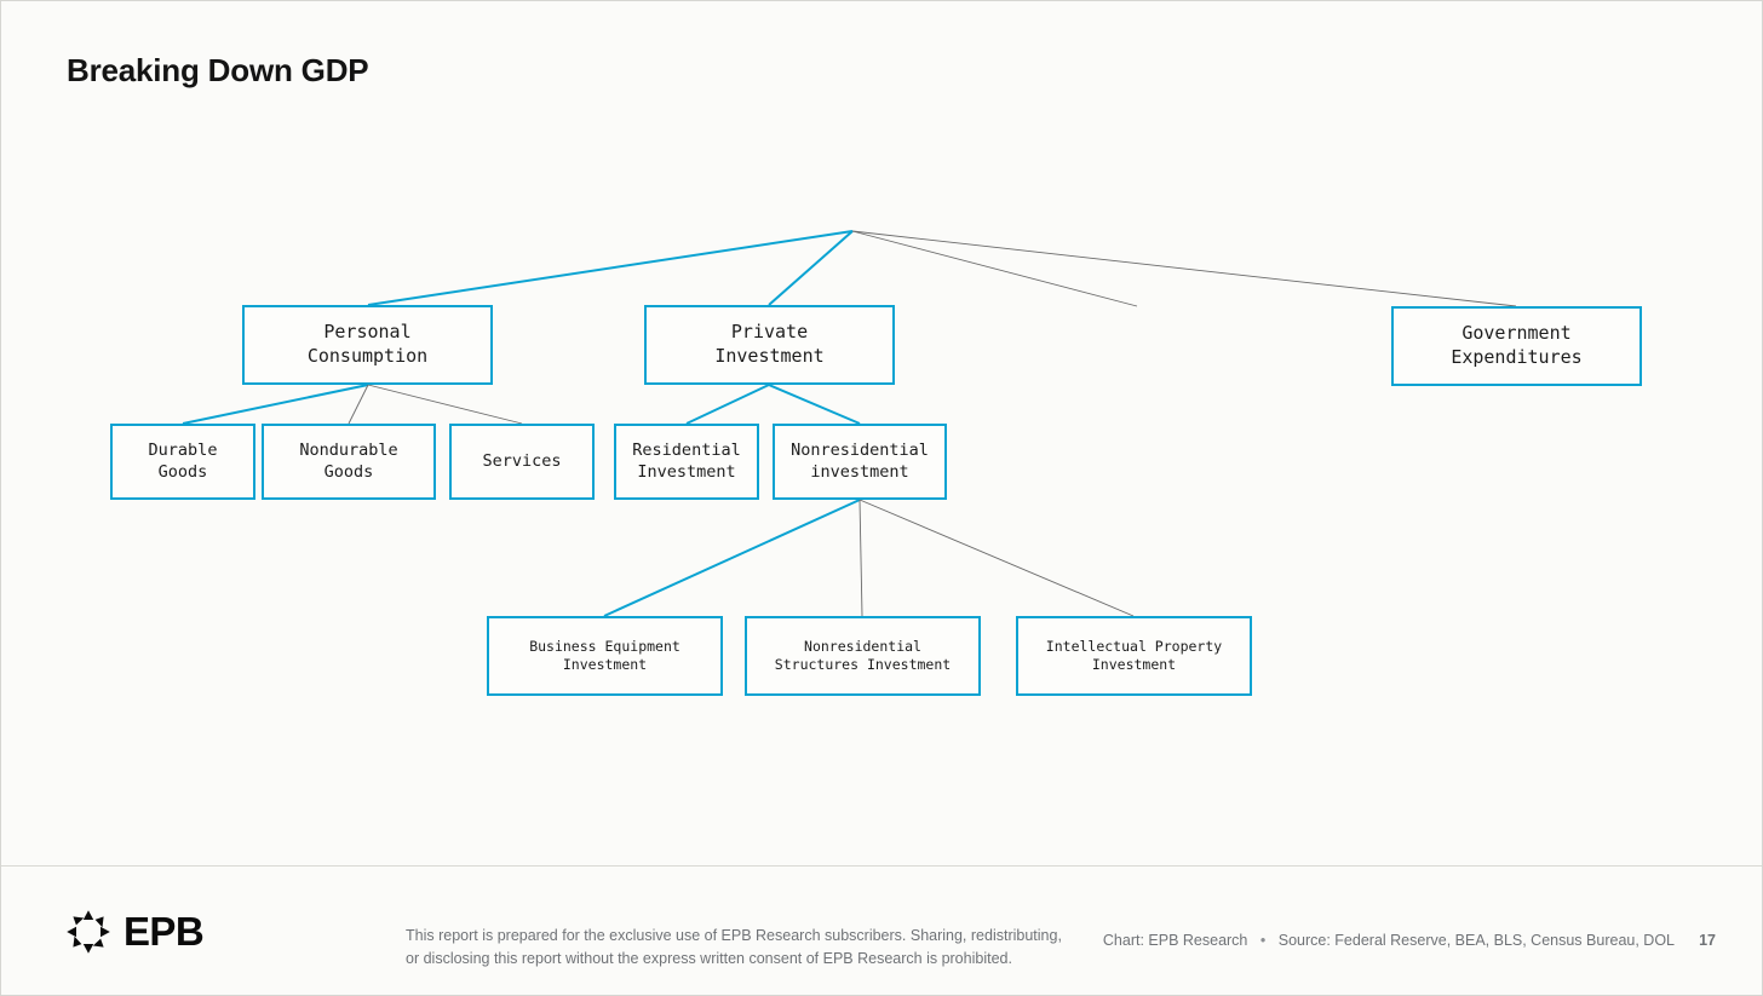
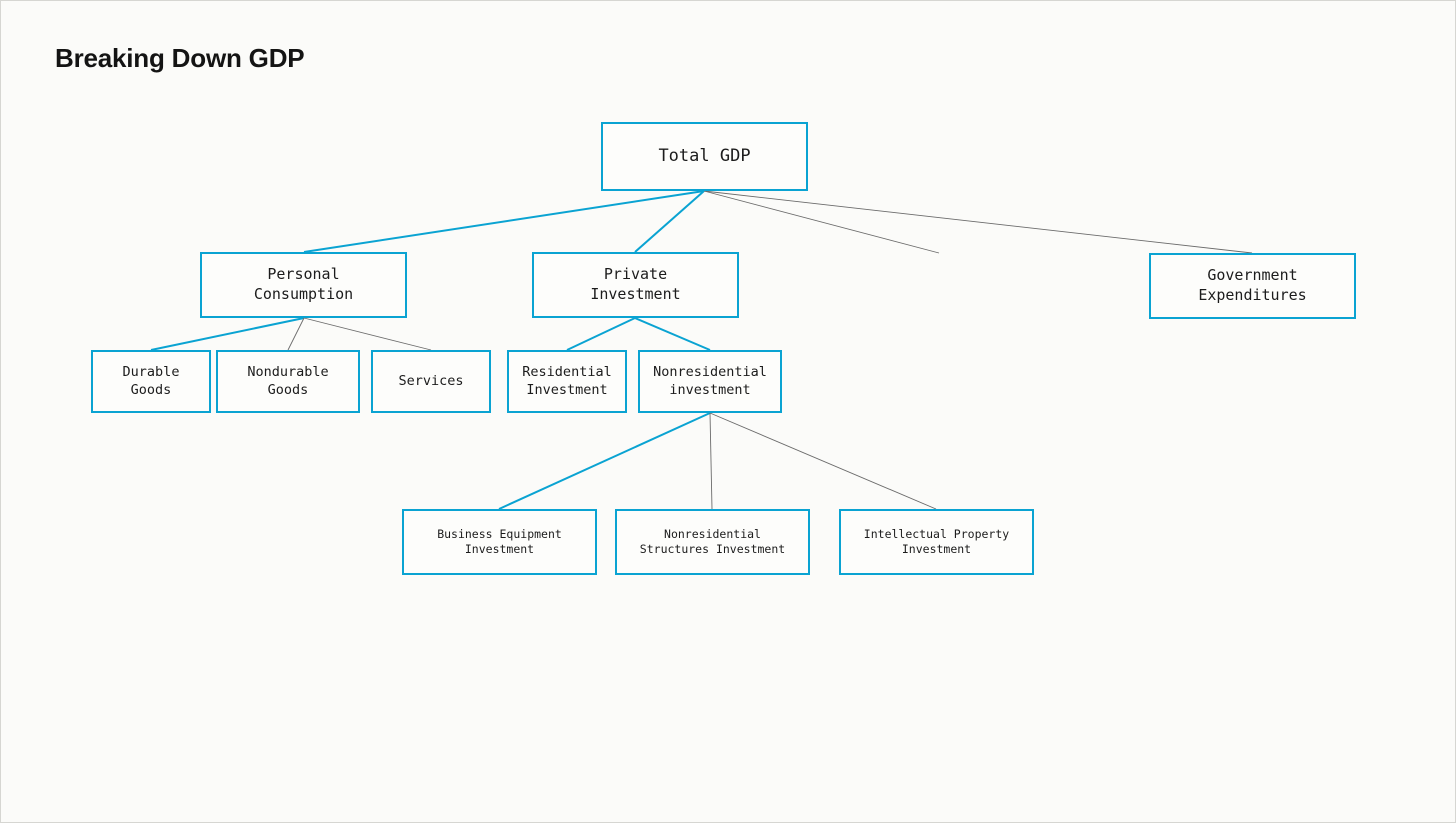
  Breaking Down GDP
+ Total GDP
  Personal
  Consumption
  Private
  Investment
  Government
  Expenditures
  Durable
  Goods
  Nondurable
  Goods
  Services
  Residential
  Investment
  Nonresidential
  investment
  Business Equipment
  Investment
  Nonresidential
  Structures Investment
  Intellectual Property
  Investment
- EPB
- This report is prepared for the exclusive use of EPB Research subscribers. Sharing, redistributing,
- or disclosing this report without the express written consent of EPB Research is prohibited.
- Chart: EPB Research • Source: Federal Reserve, BEA, BLS, Census Bureau, DOL
- 17
